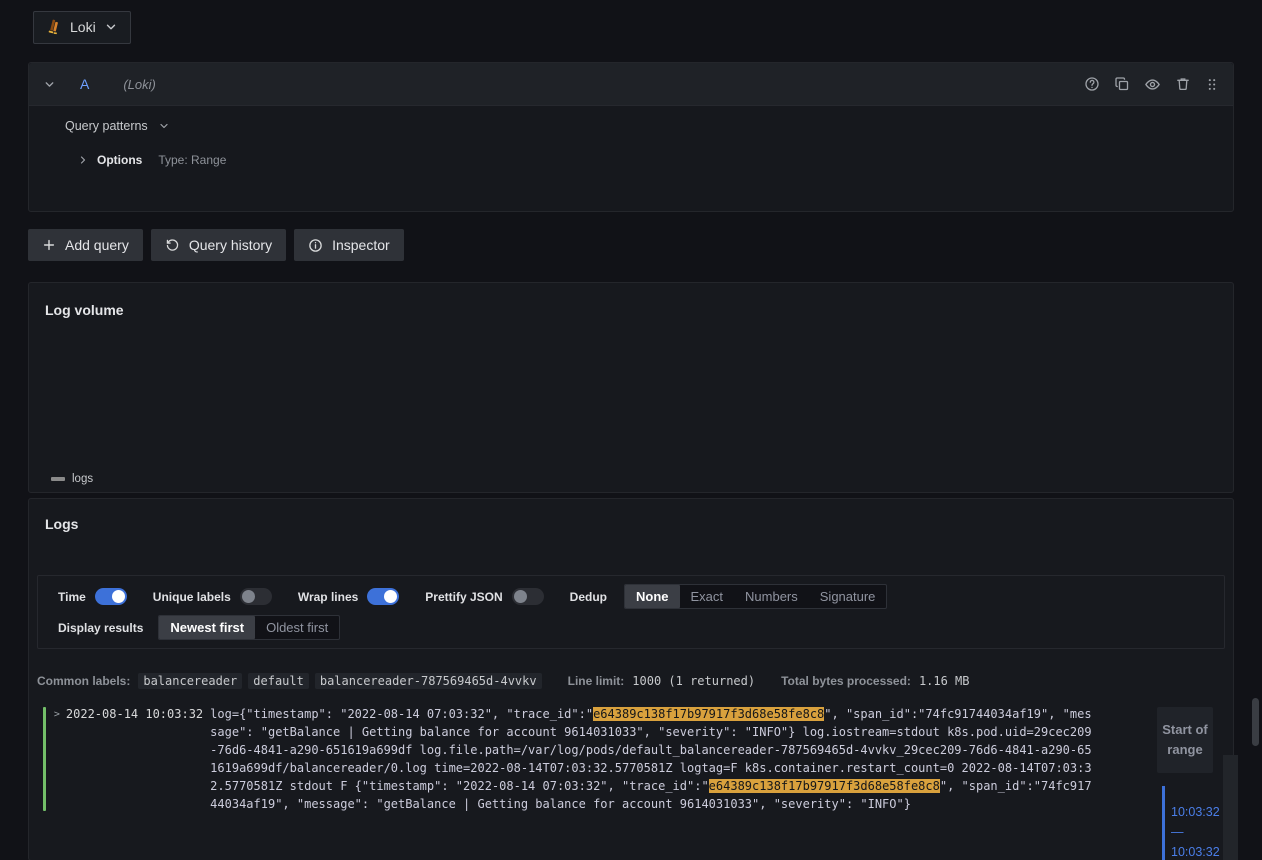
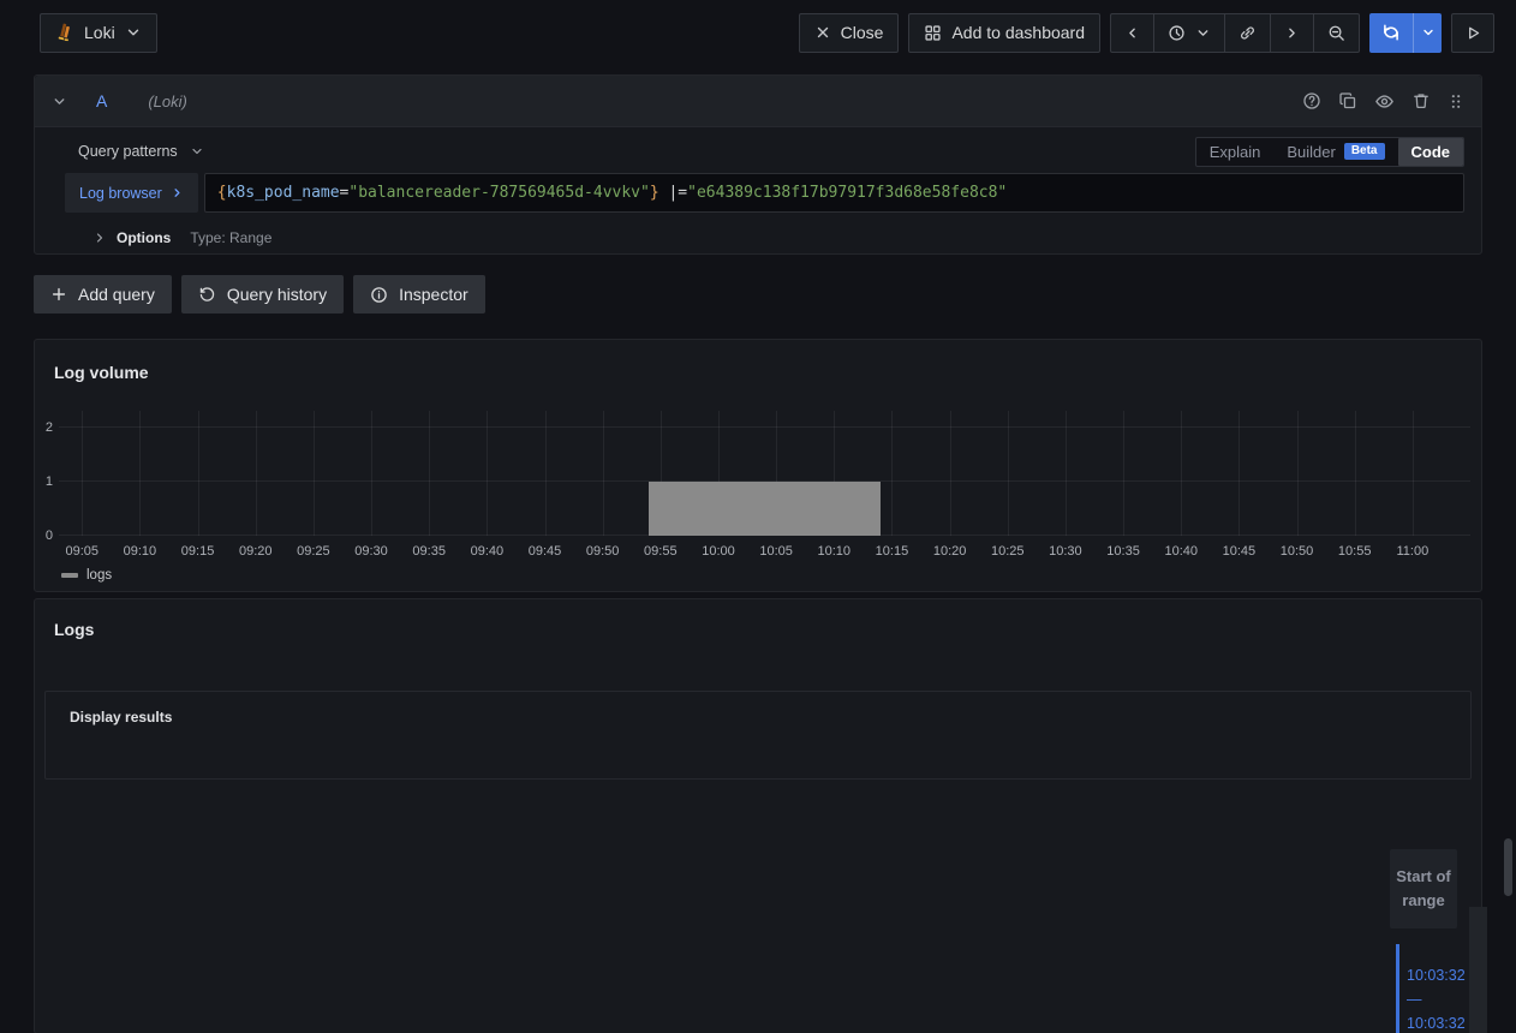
  Loki
+ Close
+ Add to dashboard
  A
  (Loki)
  Query patterns
+ Explain
+ Builder
+ Beta
+ Code
+ Log browser
+ {
+ k8s_pod_name
+ =
+ "balancereader-787569465d-4vvkv"
+ }
+ |=
+ "e64389c138f17b97917f3d68e58fe8c8"
  Options
  Type: Range
  Add query
  Query history
  Inspector
  Log volume
+ 0
+ 1
+ 2
+ 09:05
+ 09:10
+ 09:15
+ 09:20
+ 09:25
+ 09:30
+ 09:35
+ 09:40
+ 09:45
+ 09:50
+ 09:55
+ 10:00
+ 10:05
+ 10:10
+ 10:15
+ 10:20
+ 10:25
+ 10:30
+ 10:35
+ 10:40
+ 10:45
+ 10:50
+ 10:55
+ 11:00
  logs
  Logs
- Time
- Unique labels
- Wrap lines
- Prettify JSON
- Dedup
- None
- Exact
- Numbers
- Signature
  Display results
- Newest first
- Oldest first
- Common labels:
- balancereader
- default
- balancereader-787569465d-4vvkv
- Line limit:
- 1000 (1 returned)
- Total bytes processed:
- 1.16 MB
- >
- 2022-08-14 10:03:32
- log={"timestamp": "2022-08-14 07:03:32", "trace_id":"e64389c138f17b97917f3d68e58fe8c8", "span_id":"74fc91744034af19", "message": "getBalance | Getting balance for account 9614031033", "severity": "INFO"} log.iostream=stdout k8s.pod.uid=29cec209-76d6-4841-a290-651619a699df log.file.path=/var/log/pods/default_balancereader-787569465d-4vvkv_29cec209-76d6-4841-a290-651619a699df/balancereader/0.log time=2022-08-14T07:03:32.5770581Z logtag=F k8s.container.restart_count=0 2022-08-14T07:03:32.5770581Z stdout F {"timestamp": "2022-08-14 07:03:32", "trace_id":"e64389c138f17b97917f3d68e58fe8c8", "span_id":"74fc91744034af19", "message": "getBalance | Getting balance for account 9614031033", "severity": "INFO"}
  Start of range
  10:03:32
  —
  10:03:32
